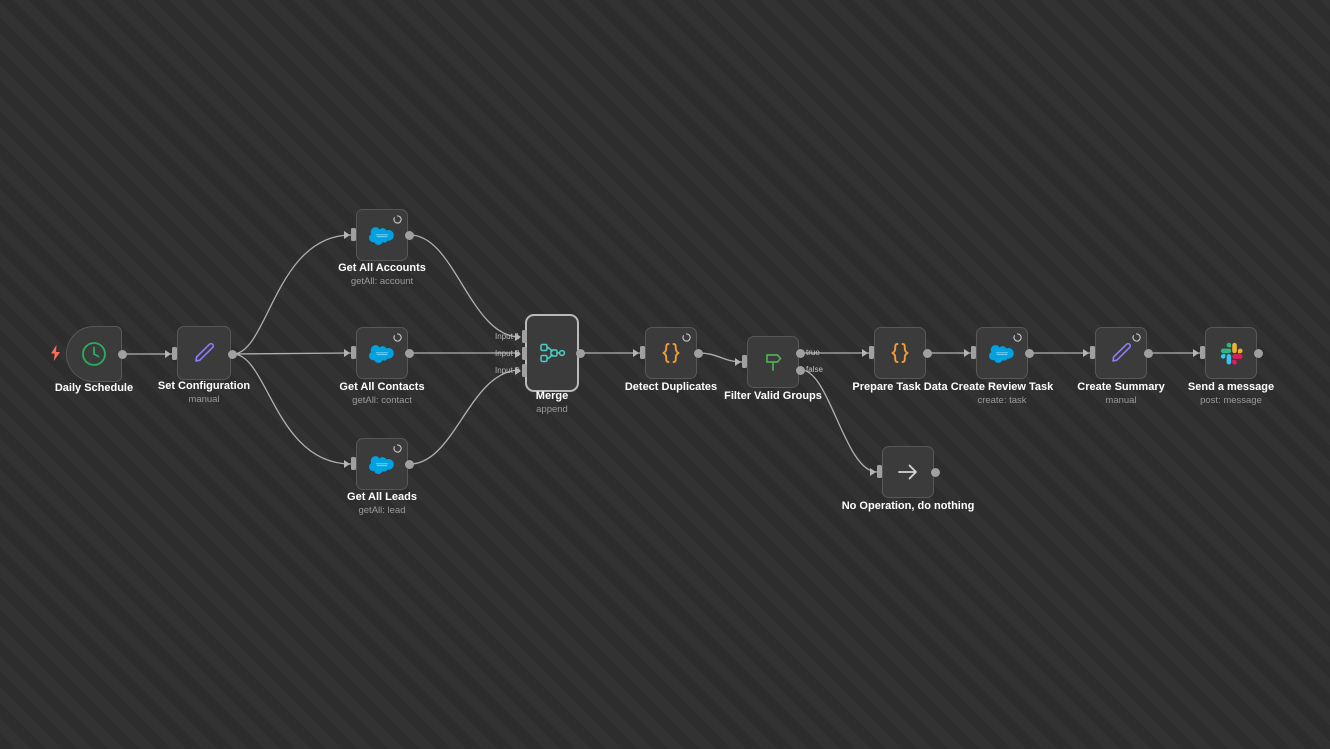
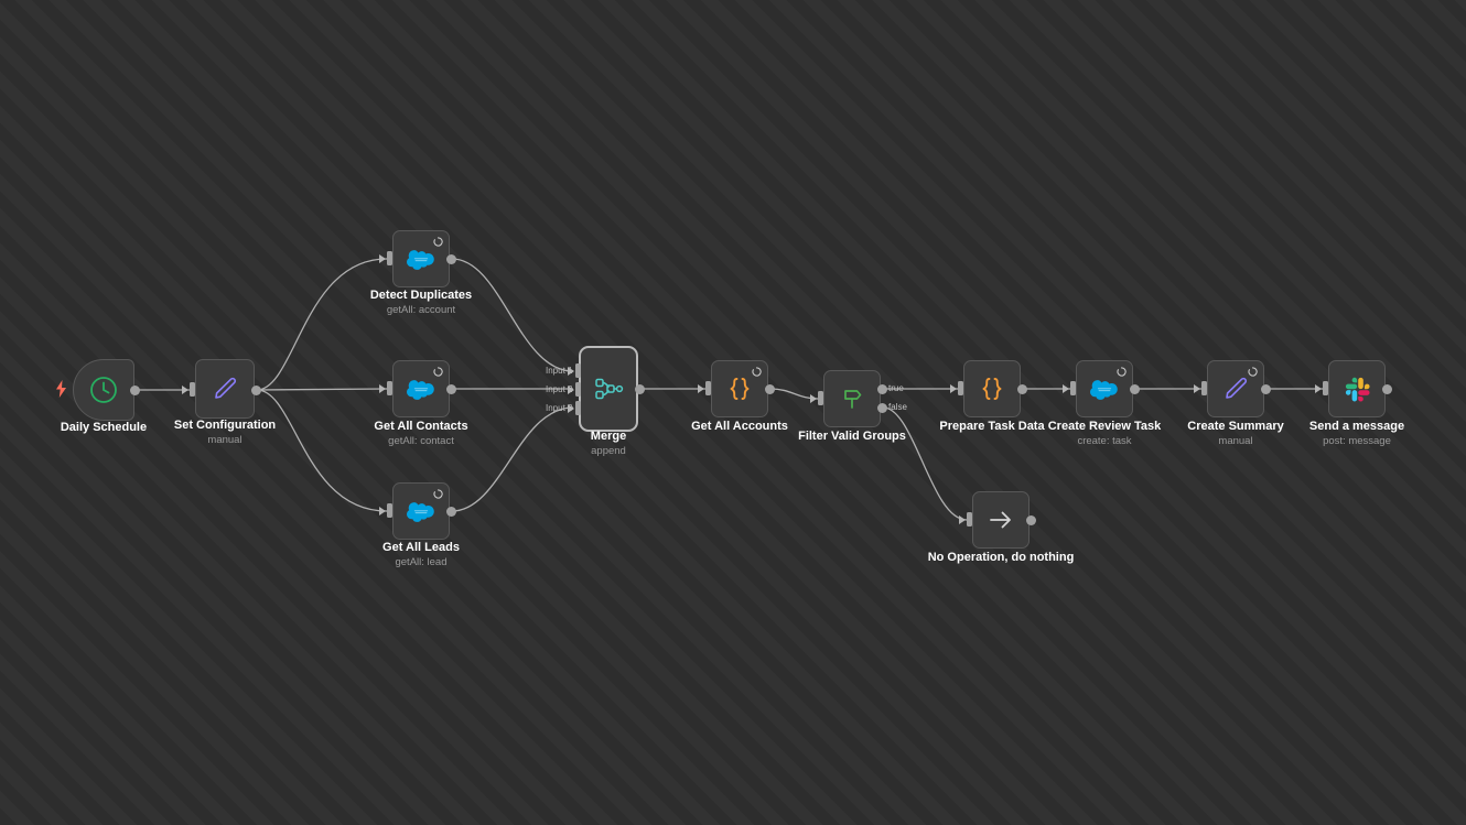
  Daily Schedule
  Set Configuration
  manual
- Get All Accounts
+ Detect Duplicates
  getAll: account
  Get All Contacts
  getAll: contact
  Get All Leads
  getAll: lead
  Input 1
  Input 2
  Input 3
  Merge
  append
- Detect Duplicates
+ Get All Accounts
  true
  false
  Filter Valid Groups
  No Operation, do nothing
  Prepare Task Data
  Create Review Task
  create: task
  Create Summary
  manual
  Send a message
  post: message
